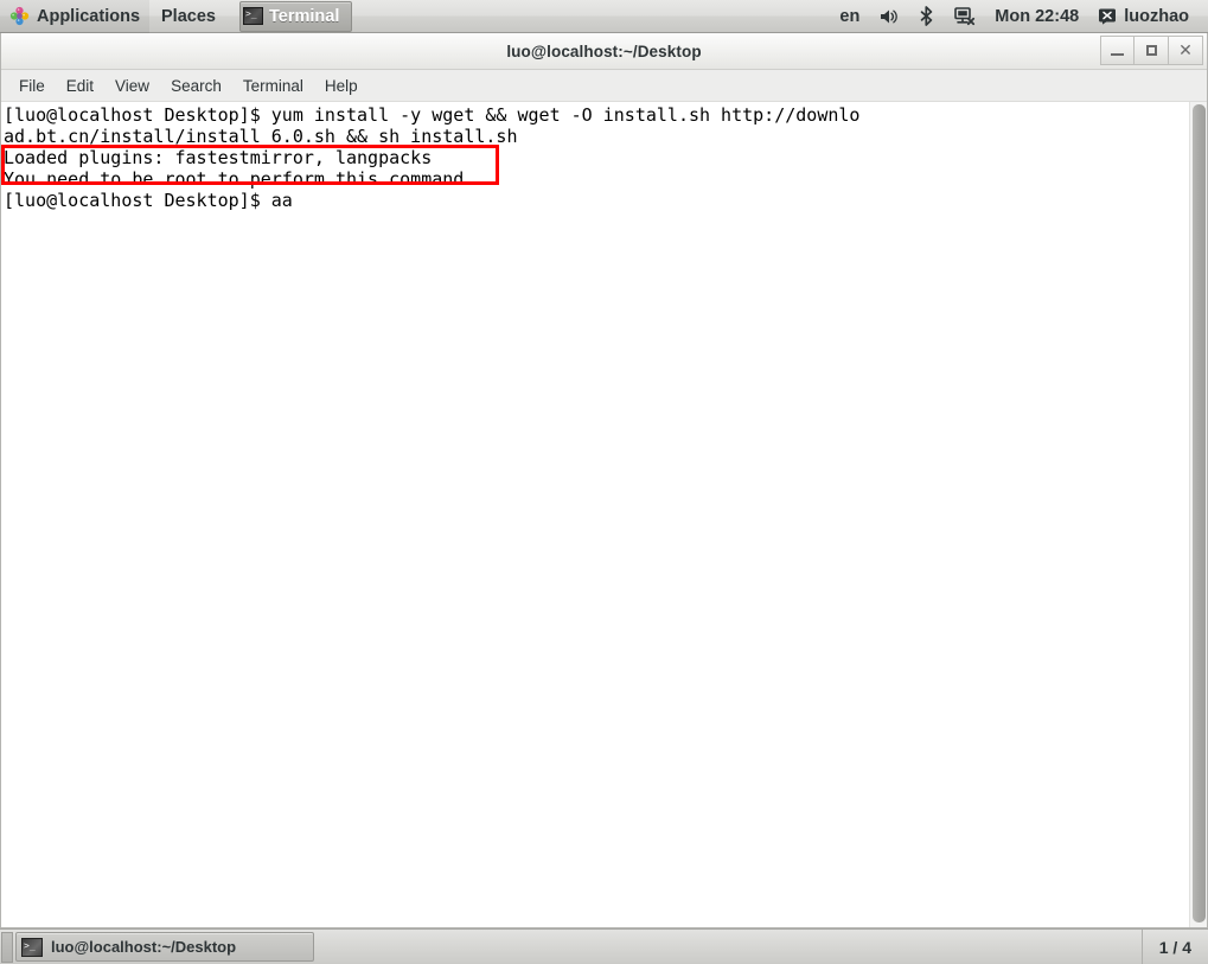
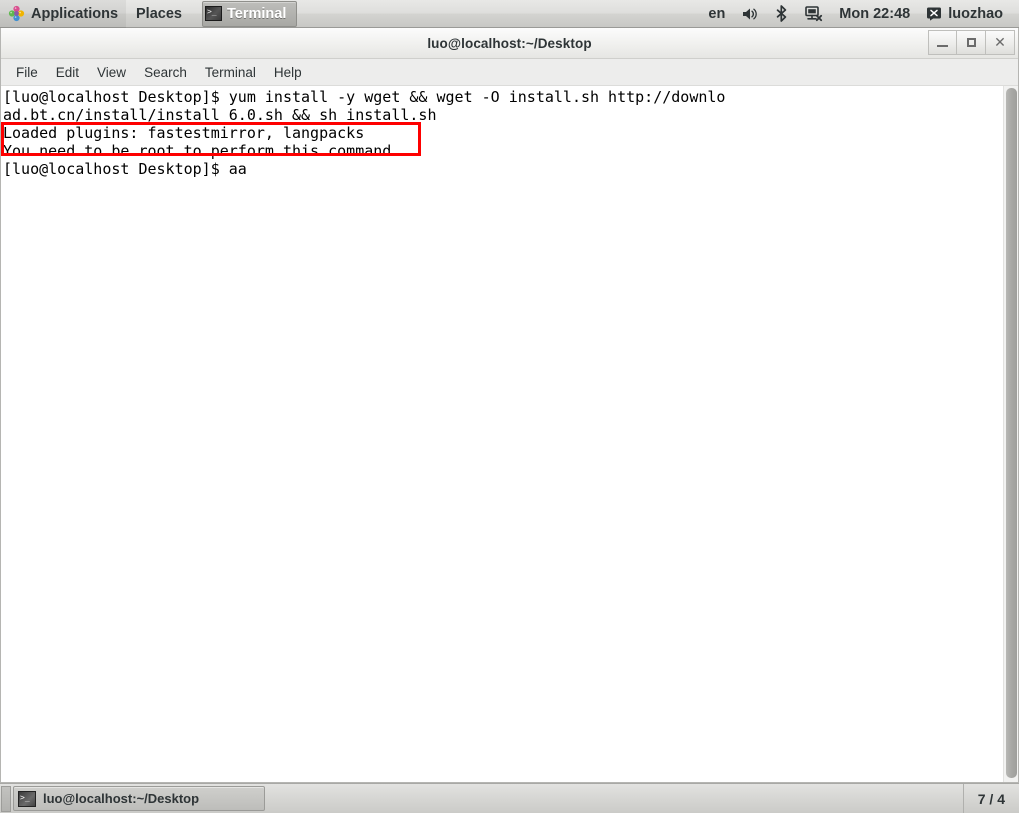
  Applications
  Places
  Terminal
  en
  Mon 22:48
  luozhao
  luo@localhost:~/Desktop
  ✕
  File
  Edit
  View
  Search
  Terminal
  Help
  [luo@localhost Desktop]$ yum install -y wget && wget -O install.sh http://downlo
  ad.bt.cn/install/install 6.0.sh && sh install.sh
  Loaded plugins: fastestmirror, langpacks
  You need to be root to perform this command.
  [luo@localhost Desktop]$ aa
  luo@localhost:~/Desktop
- 1 / 4
+ 7 / 4
